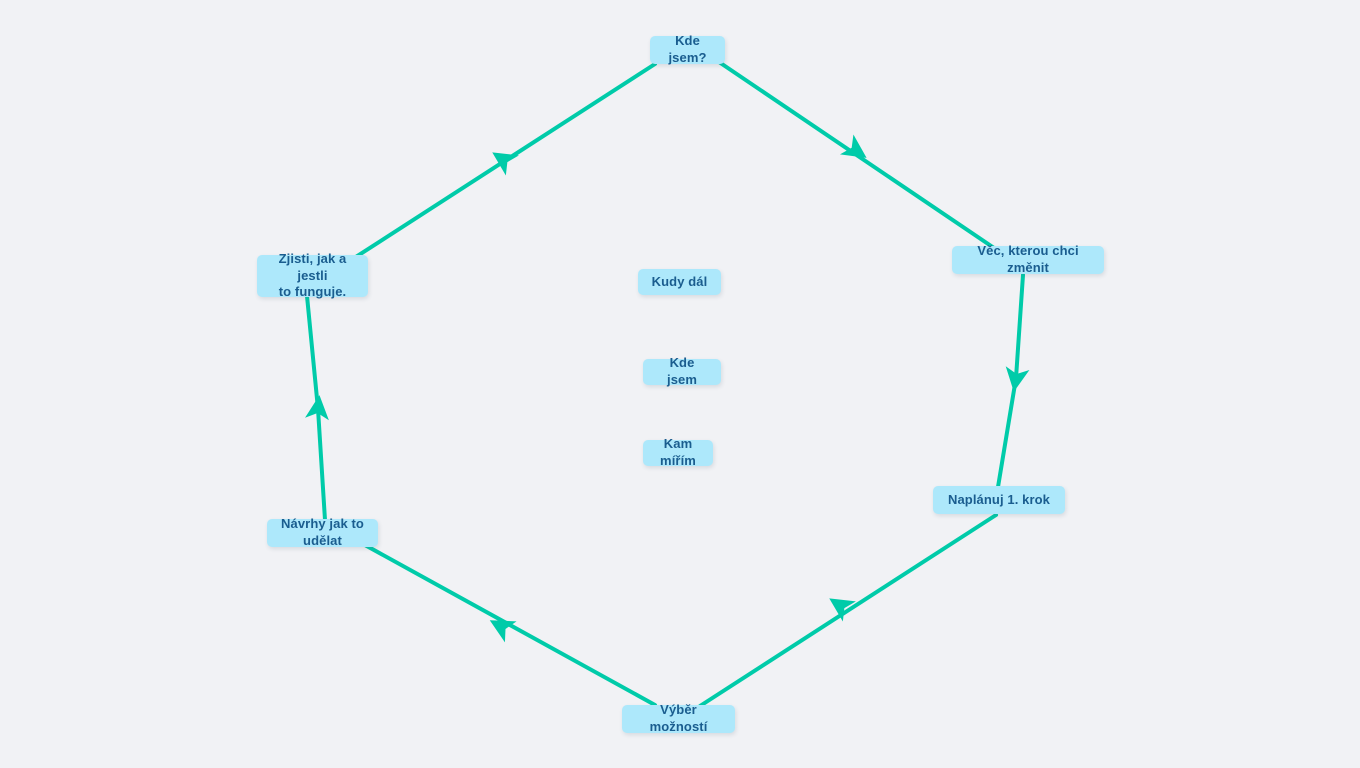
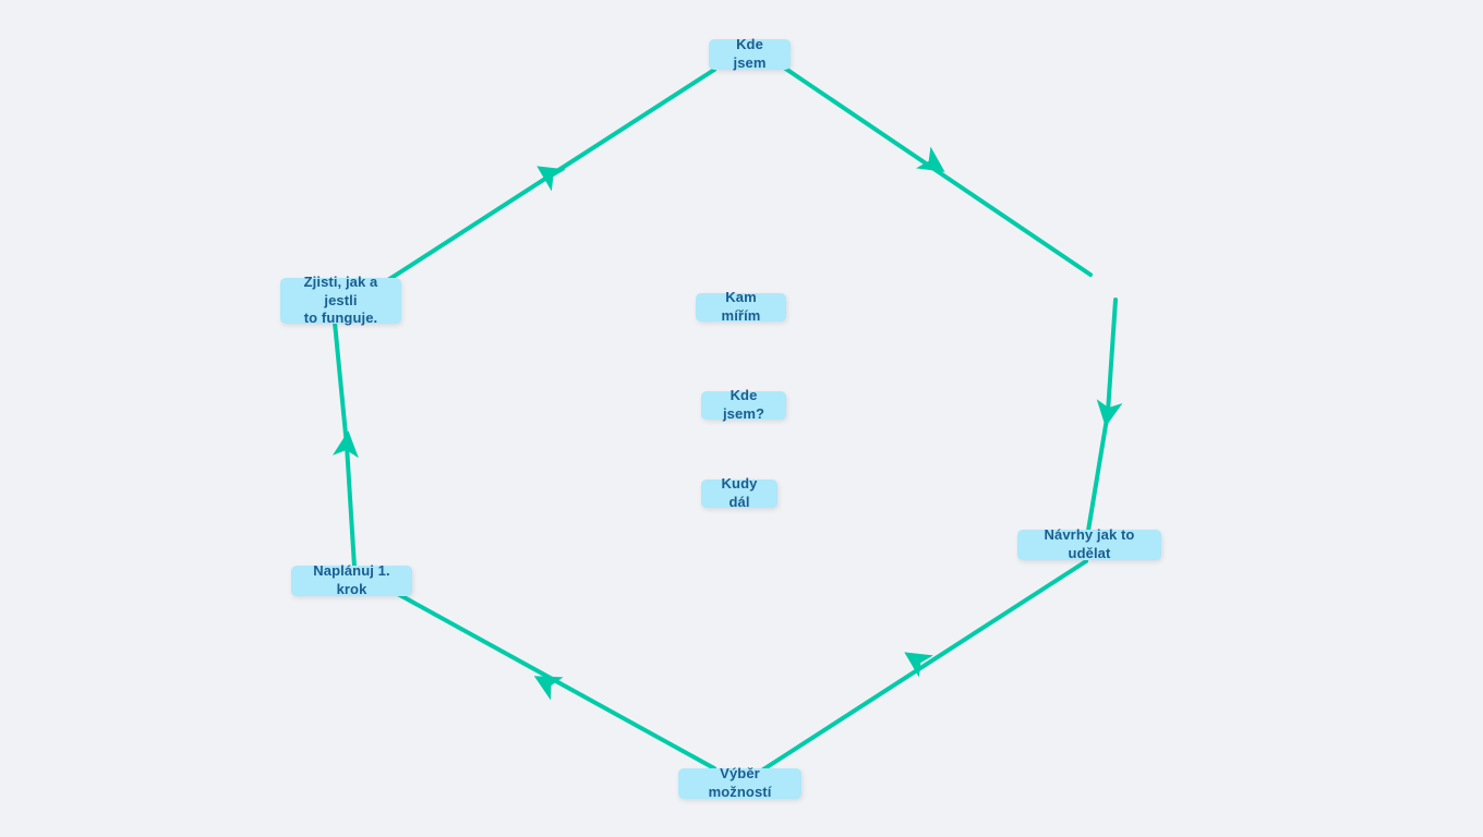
- Kde jsem?
+ Kde jsem
- Věc, kterou chci změnit
- Naplánuj 1. krok
+ Návrhy jak to udělat
  Výběr možností
- Návrhy jak to udělat
+ Naplánuj 1. krok
  Zjisti, jak a jestli
  to funguje.
- Kudy dál
+ Kam mířím
- Kde jsem
+ Kde jsem?
- Kam mířím
+ Kudy dál
